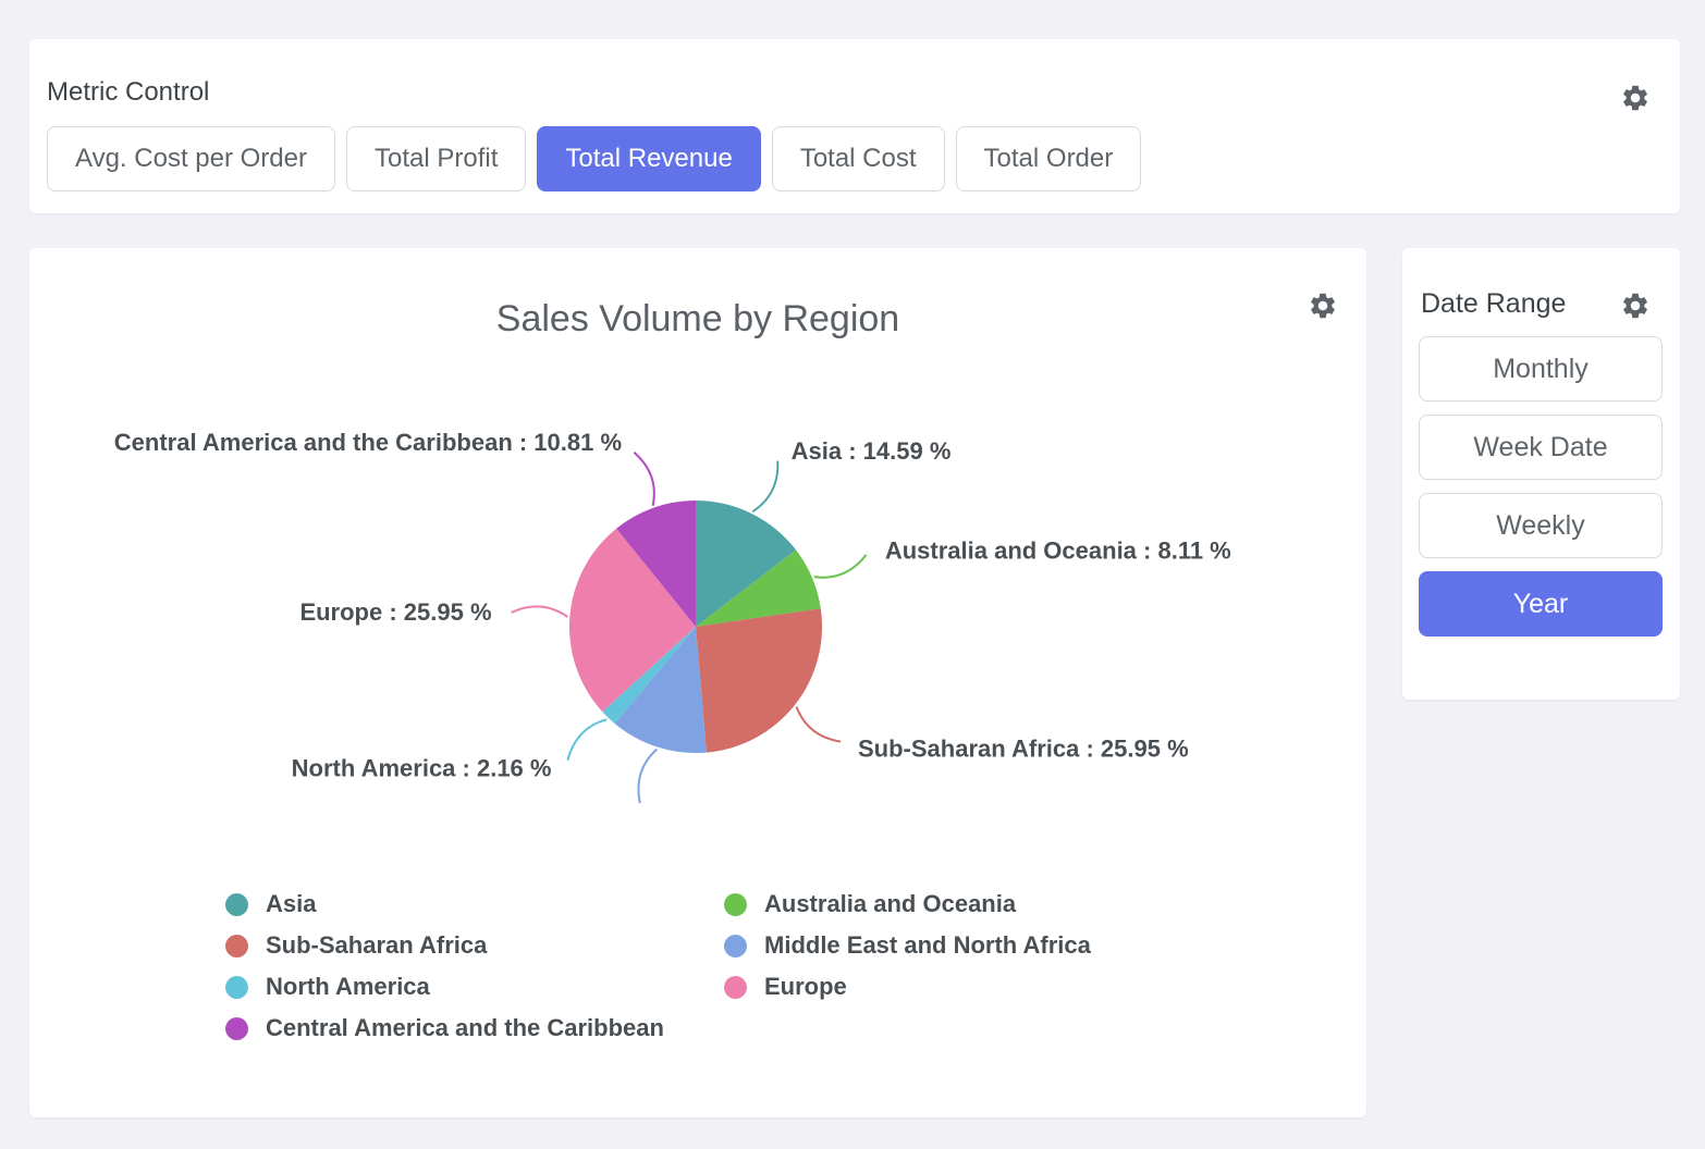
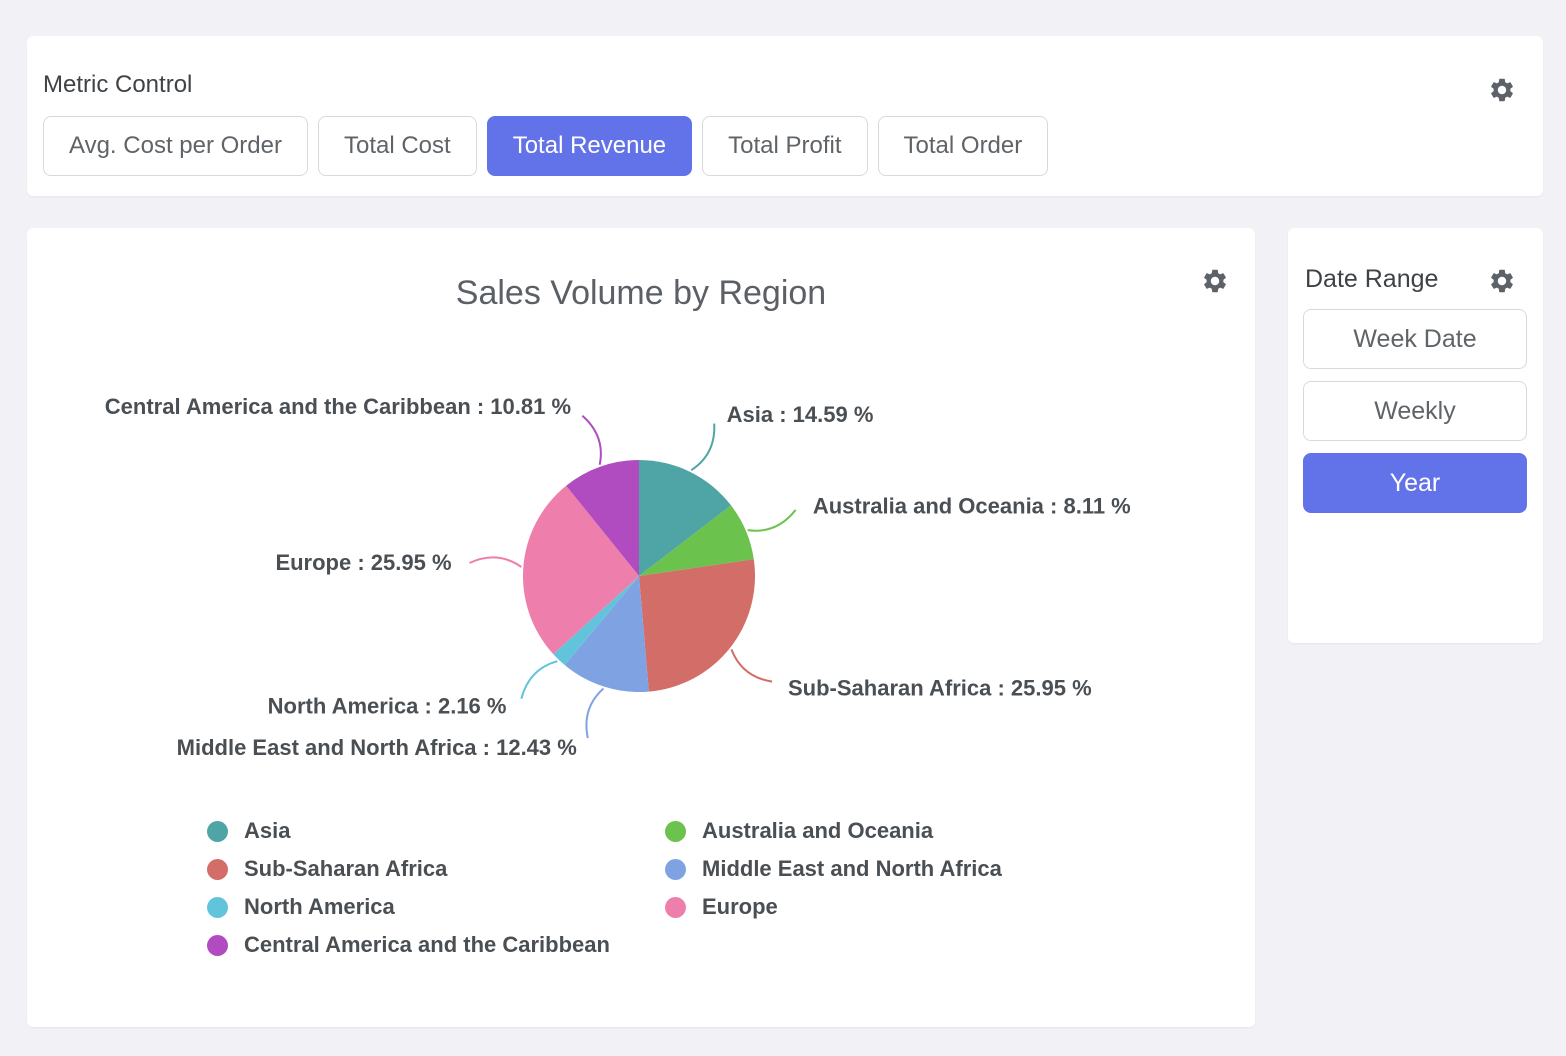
  Metric Control
  Avg. Cost per Order
- Total Profit
+ Total Cost
  Total Revenue
- Total Cost
+ Total Profit
  Total Order
  Sales Volume by Region
  Asia : 14.59 %
  Australia and Oceania : 8.11 %
  Sub-Saharan Africa : 25.95 %
+ Middle East and North Africa : 12.43 %
  North America : 2.16 %
  Europe : 25.95 %
  Central America and the Caribbean : 10.81 %
  Asia
  Australia and Oceania
  Sub-Saharan Africa
  Middle East and North Africa
  North America
  Europe
  Central America and the Caribbean
  Date Range
- Monthly
  Week Date
  Weekly
  Year
